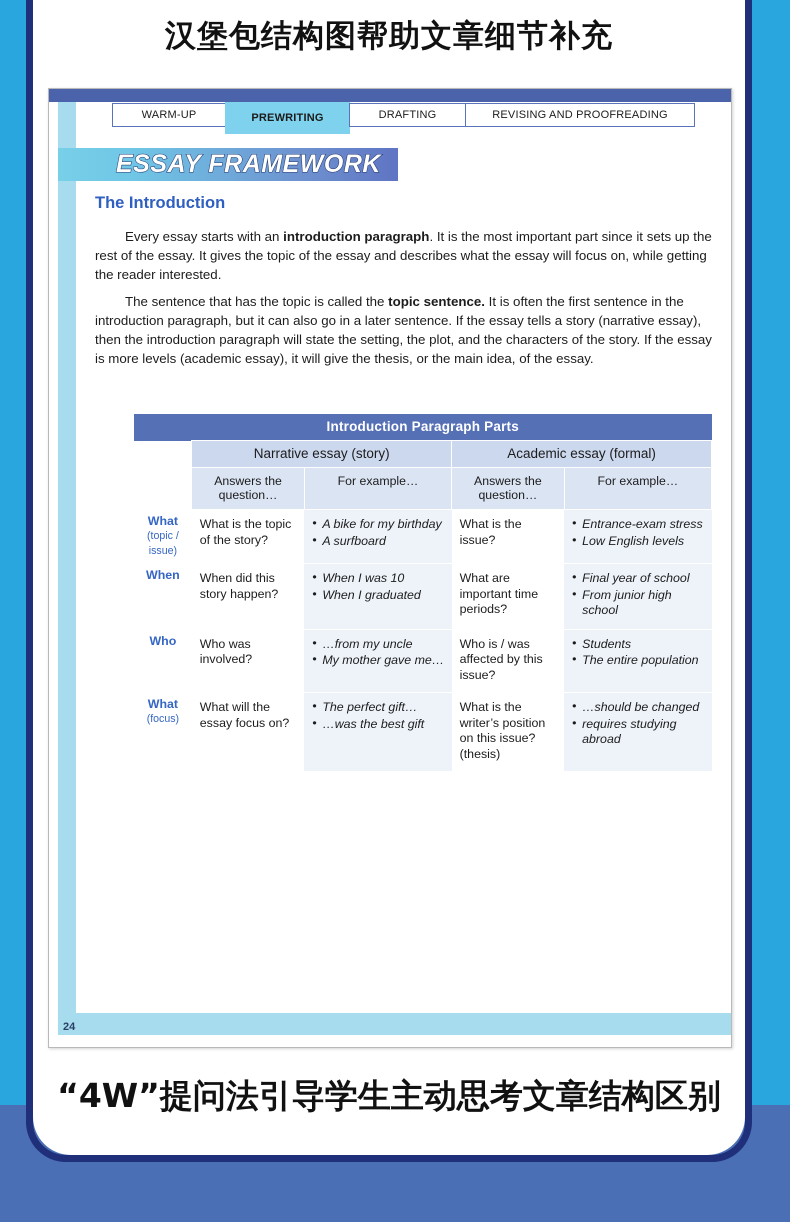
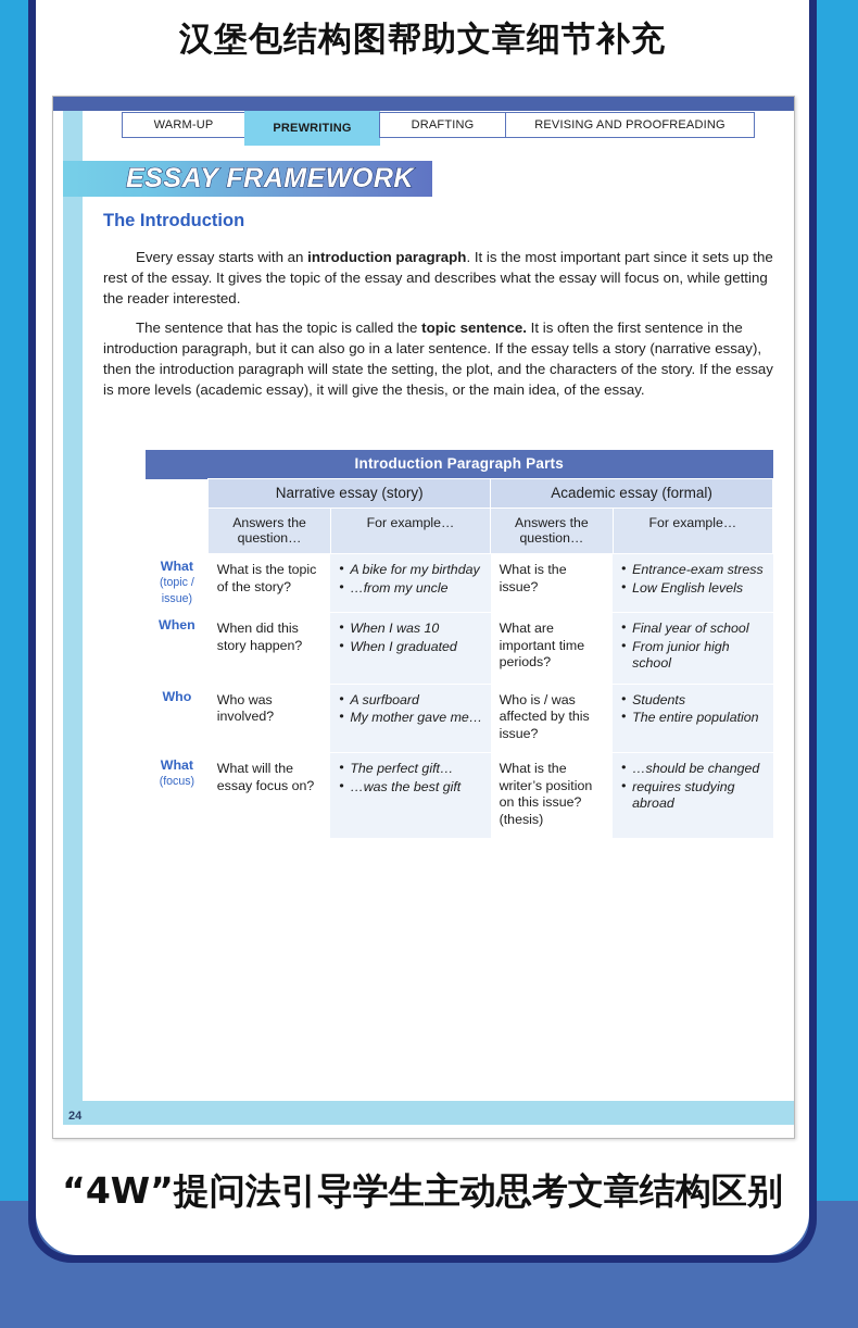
  汉堡包结构图帮助文章细节补充
  “4W”提问法引导学生主动思考文章结构区别
  24
  WARM-UP
  PREWRITING
  DRAFTING
  REVISING AND PROOFREADING
  ESSAY FRAMEWORK
  The Introduction
  Every essay starts with an introduction paragraph. It is the most important part since it sets up the rest of the essay. It gives the topic of the essay and describes what the essay will focus on, while getting the reader interested.
  The sentence that has the topic is called the topic sentence. It is often the first sentence in the introduction paragraph, but it can also go in a later sentence. If the essay tells a story (narrative essay), then the introduction paragraph will state the setting, the plot, and the characters of the story. If the essay is more levels (academic essay), it will give the thesis, or the main idea, of the essay.
  Introduction Paragraph Parts
  	Narrative essay (story)	Academic essay (formal)
  	Answers the question…	For example…	Answers the question…	For example…
- What (topic / issue)	What is the topic of the story?	A bike for my birthday A surfboard	What is the issue?	Entrance-exam stress Low English levels
+ What (topic / issue)	What is the topic of the story?	A bike for my birthday …from my uncle	What is the issue?	Entrance-exam stress Low English levels
  When	When did this story happen?	When I was 10 When I graduated	What are important time periods?	Final year of school From junior high school
- Who	Who was involved?	…from my uncle My mother gave me…	Who is / was affected by this issue?	Students The entire population
+ Who	Who was involved?	A surfboard My mother gave me…	Who is / was affected by this issue?	Students The entire population
  What (focus)	What will the essay focus on?	The perfect gift… …was the best gift	What is the writer’s position on this issue? (thesis)	…should be changed requires studying abroad
